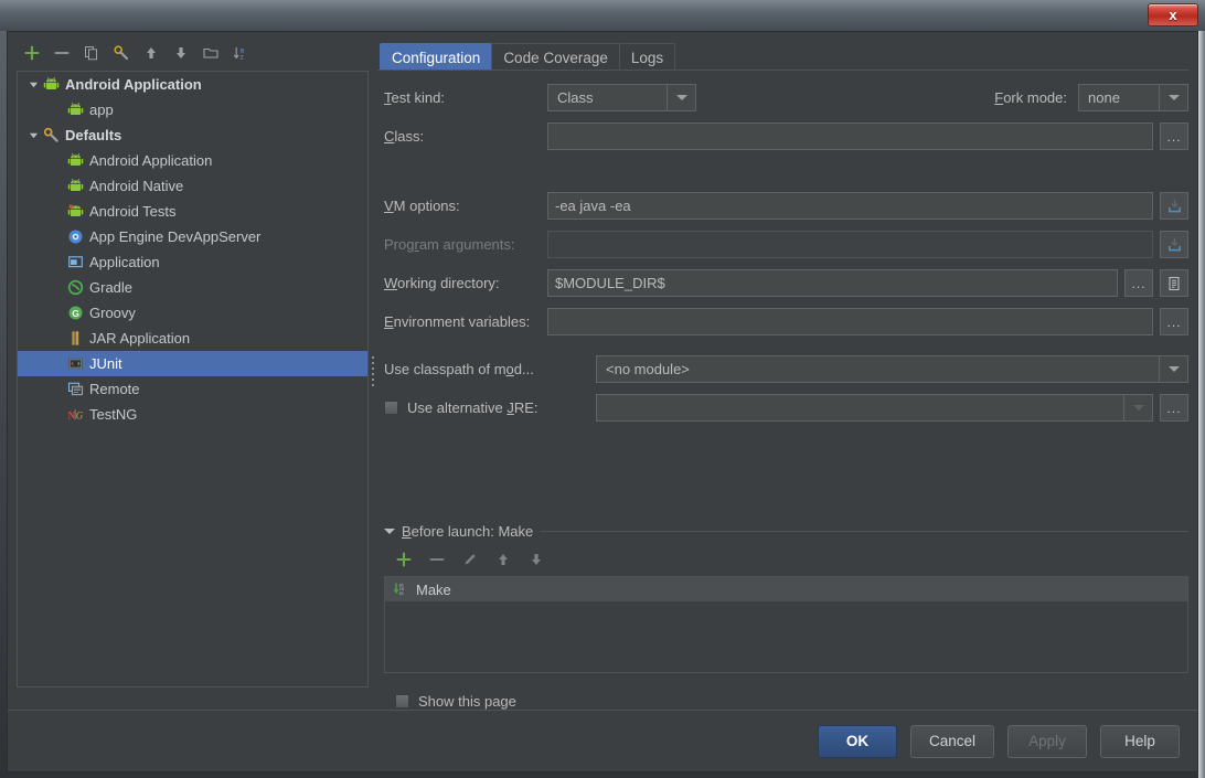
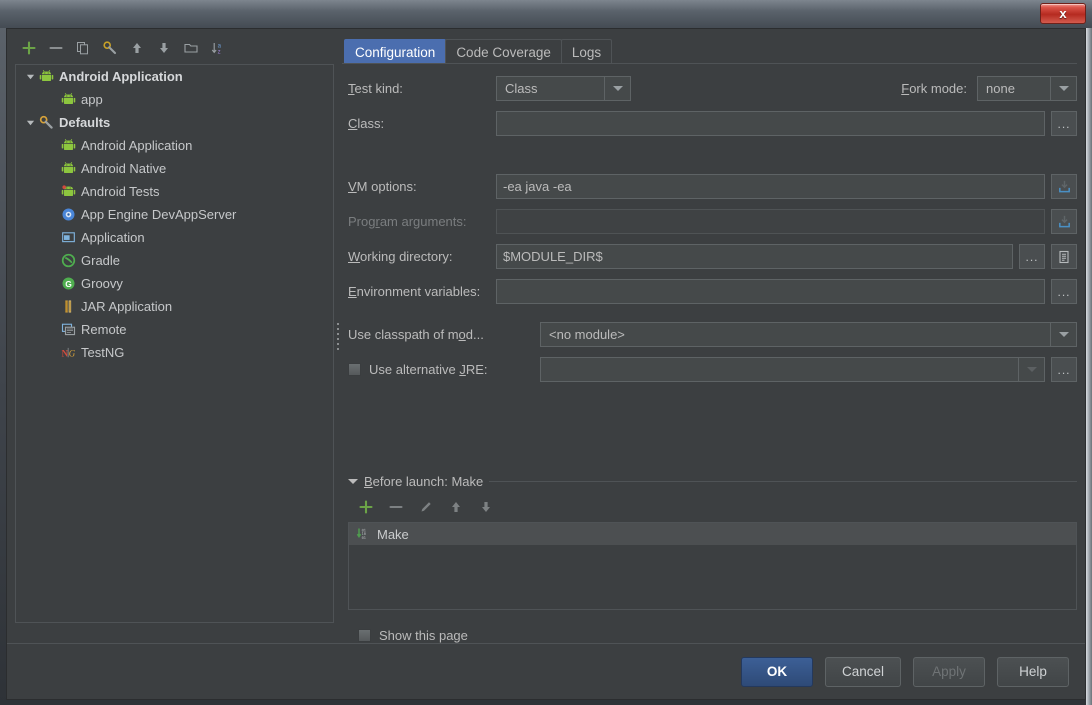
  x
  Android Application
  app
  Defaults
  Android Application
  Android Native
  Android Tests
  App Engine DevAppServer
  Application
  Gradle
  G
  Groovy
  JAR Application
- JUnit
  Remote
  N
  G
  TestNG
  Configuration
  Code Coverage
  Logs
  Test kind:
  Class
  Fork mode:
  none
  Class:
  ...
  VM options:
  -ea java -ea
  Program arguments:
  Working directory:
  $MODULE_DIR$
  ...
  Environment variables:
  ...
  Use classpath of mod...
  <no module>
  Use alternative JRE:
  ...
  Before launch: Make
  Make
  Show this page
  OK
  Cancel
  Apply
  Help
